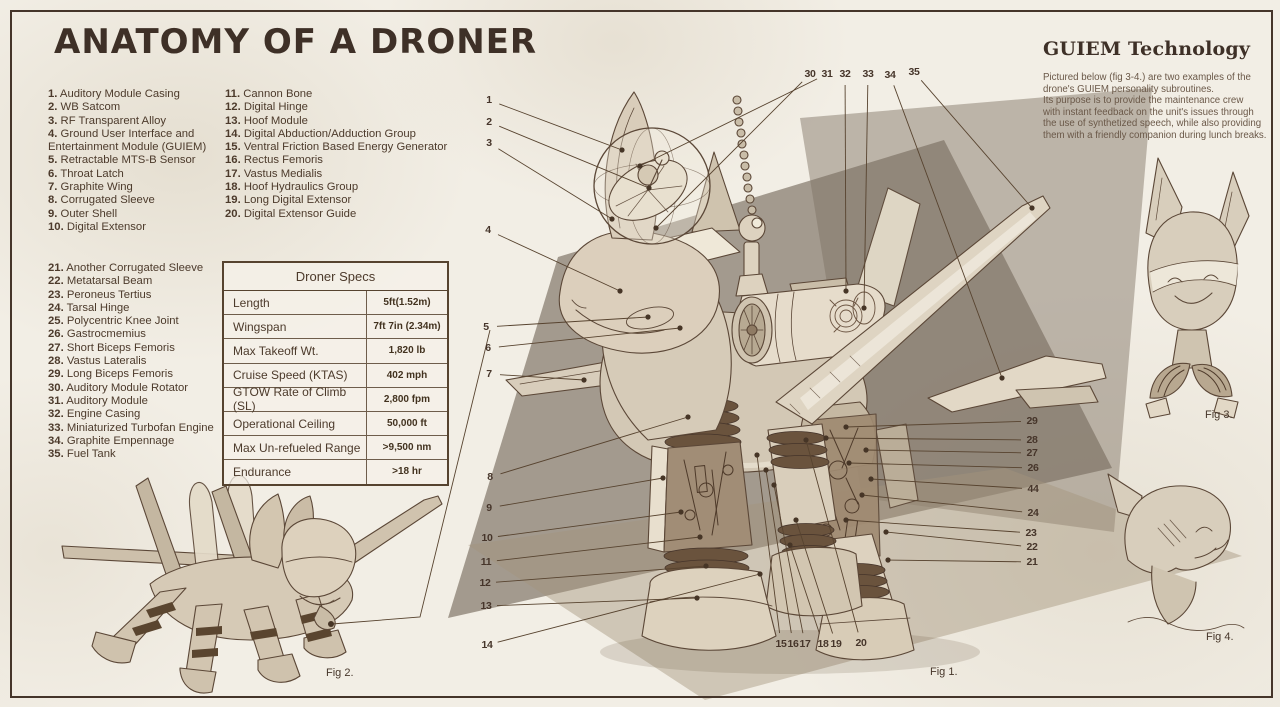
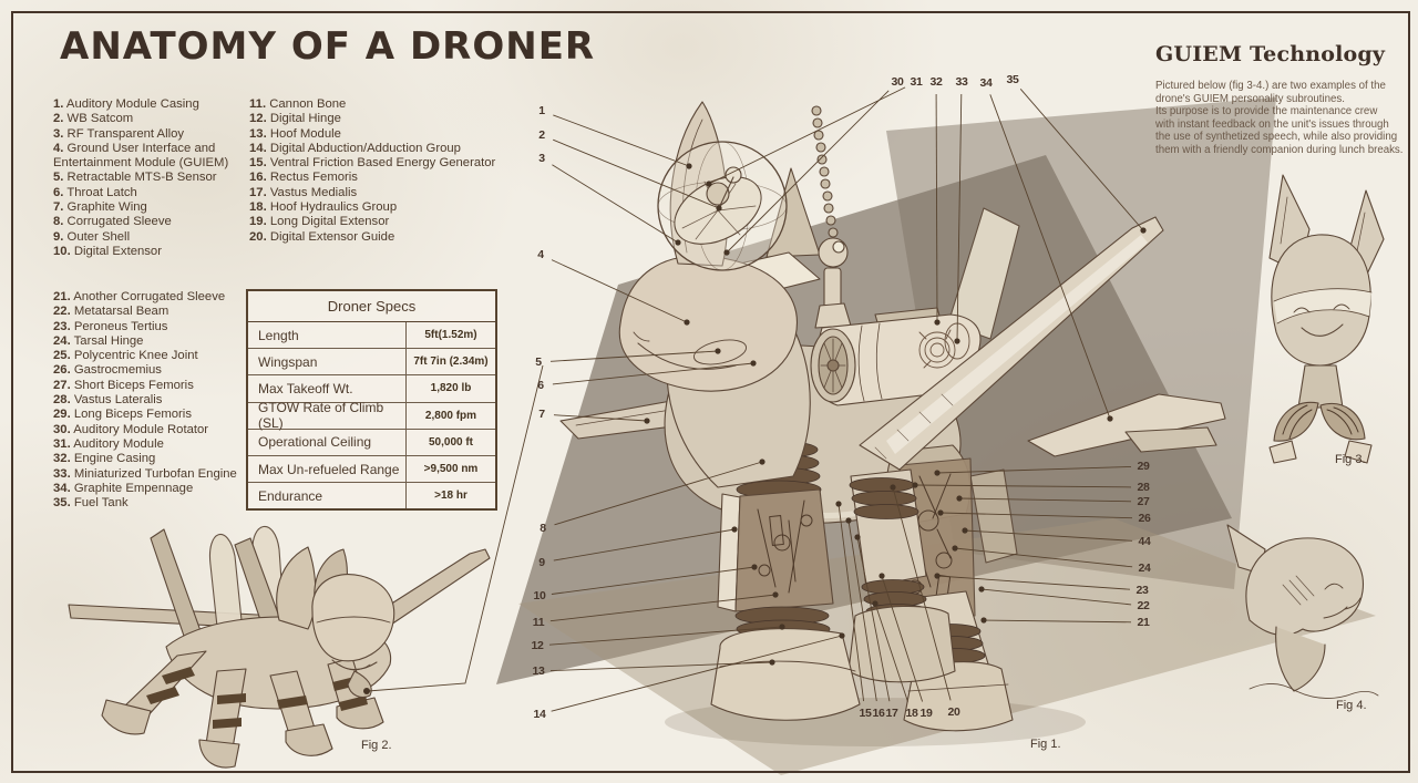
  ANATOMY OF A DRONER
  GUIEM Technology
  Pictured below (fig 3-4.) are two examples of the
  drone's GUIEM personality subroutines.
  Its purpose is to provide the maintenance crew
  with instant feedback on the unit's issues through
  the use of synthetized speech, while also providing
  them with a friendly companion during lunch breaks.
  1. Auditory Module Casing
  2. WB Satcom
  3. RF Transparent Alloy
  4. Ground User Interface and Entertainment Module (GUIEM)
  5. Retractable MTS-B Sensor
  6. Throat Latch
  7. Graphite Wing
  8. Corrugated Sleeve
  9. Outer Shell
  10. Digital Extensor
  11. Cannon Bone
  12. Digital Hinge
  13. Hoof Module
  14. Digital Abduction/Adduction Group
  15. Ventral Friction Based Energy Generator
  16. Rectus Femoris
  17. Vastus Medialis
  18. Hoof Hydraulics Group
  19. Long Digital Extensor
  20. Digital Extensor Guide
  21. Another Corrugated Sleeve
  22. Metatarsal Beam
  23. Peroneus Tertius
  24. Tarsal Hinge
  25. Polycentric Knee Joint
  26. Gastrocmemius
  27. Short Biceps Femoris
  28. Vastus Lateralis
  29. Long Biceps Femoris
  30. Auditory Module Rotator
  31. Auditory Module
  32. Engine Casing
  33. Miniaturized Turbofan Engine
  34. Graphite Empennage
  35. Fuel Tank
  Droner Specs
  Length
  5ft(1.52m)
  Wingspan
  7ft 7in (2.34m)
  Max Takeoff Wt.
  1,820 lb
- Cruise Speed (KTAS)
- 402 mph
  GTOW Rate of Climb (SL)
  2,800 fpm
  Operational Ceiling
  50,000 ft
  Max Un-refueled Range
  >9,500 nm
  Endurance
  >18 hr
  Fig 1.
  Fig 2.
  Fig 3.
  Fig 4.
  1
  2
  3
  4
  5
  6
  7
  8
  9
  10
  11
  12
  13
  14
  15
  16
  17
  18
  19
  20
  21
  22
  23
  24
  44
  26
  27
  28
  29
  30
  31
  32
  33
  34
  35
